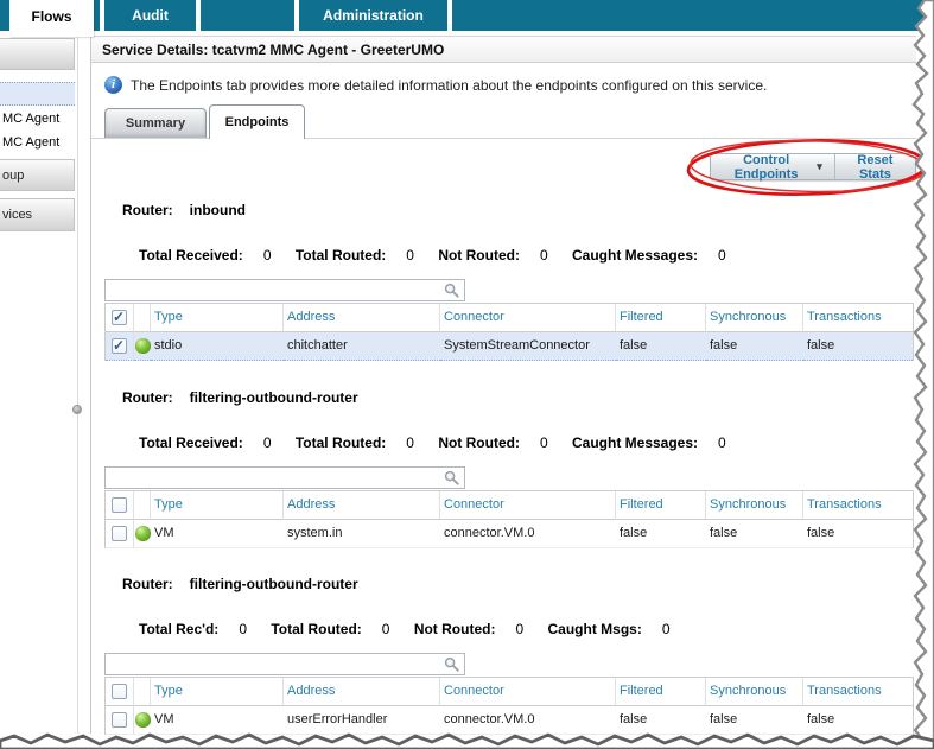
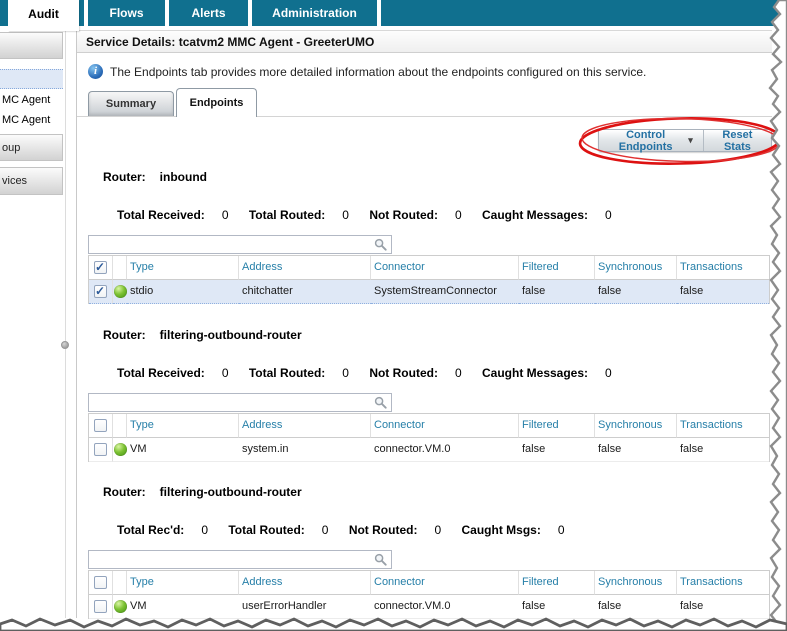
- Audit
+ Flows
+ Alerts
  Administration
- Flows
+ Audit
  MC Agent
  MC Agent
  oup
  vices
  Service Details: tcatvm2 MMC Agent - GreeterUMO
  i
  The Endpoints tab provides more detailed information about the endpoints configured on this service.
  Summary
  Endpoints
  Control Endpoints
  ▾
  Reset Stats
  Router: inbound
  Total Received: 0 Total Routed: 0 Not Routed: 0 Caught Messages: 0
  ✓
  Type
  Address
  Connector
  Filtered
  Synchronous
  Transactions
  ✓
  stdio
  chitchatter
  SystemStreamConnector
  false
  false
  false
  Router: filtering-outbound-router
  Total Received: 0 Total Routed: 0 Not Routed: 0 Caught Messages: 0
  Type
  Address
  Connector
  Filtered
  Synchronous
  Transactions
  VM
  system.in
  connector.VM.0
  false
  false
  false
  Router: filtering-outbound-router
  Total Rec'd: 0 Total Routed: 0 Not Routed: 0 Caught Msgs: 0
  Type
  Address
  Connector
  Filtered
  Synchronous
  Transactions
  VM
  userErrorHandler
  connector.VM.0
  false
  false
  false
